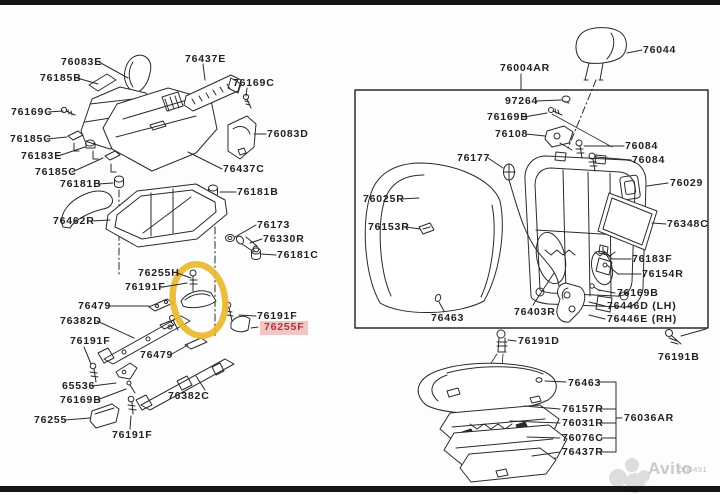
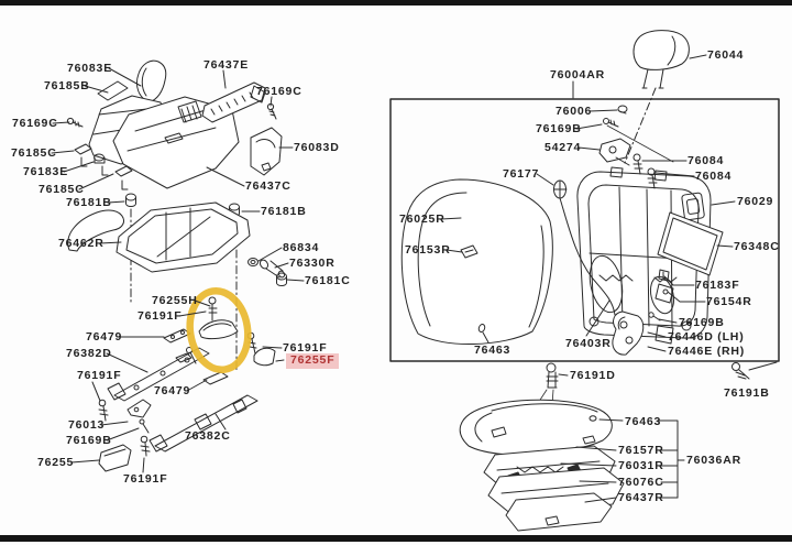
  76083E
  76185B
  76169C
  76169C
  76185C
  76183E
  76185C
  76437E
  76083D
  76437C
  76181B
  76181B
  76462R
- 76173
+ 86834
  76330R
  76181C
  76255H
  76191F
  76479
  76382D
  76191F
- 65536
+ 76013
  76169B
  76255
  76191F
  76479
  76382C
  76191F
  76255F
  76004AR
  76044
- 97264
+ 76006
  76169B
- 76108
+ 54274
  76084
  76084
  76177
  76025R
  76153R
  76029
  76348C
  76183F
  76154R
  76169B
  76446D (LH)
  76446E (RH)
  76191B
  76463
  76403R
  76191D
  76463
  76157R
  76031R
  76076C
  76437R
  76036AR
- Avito
- D00451
